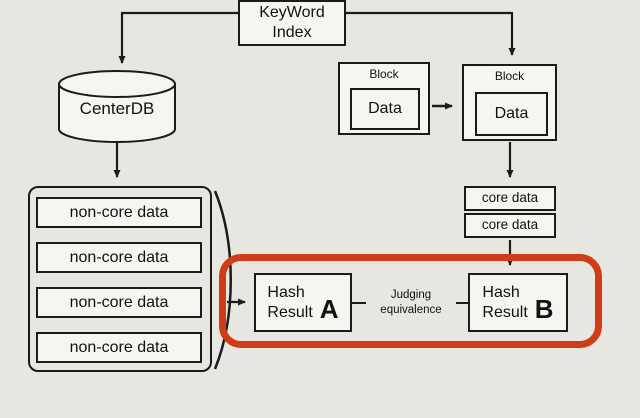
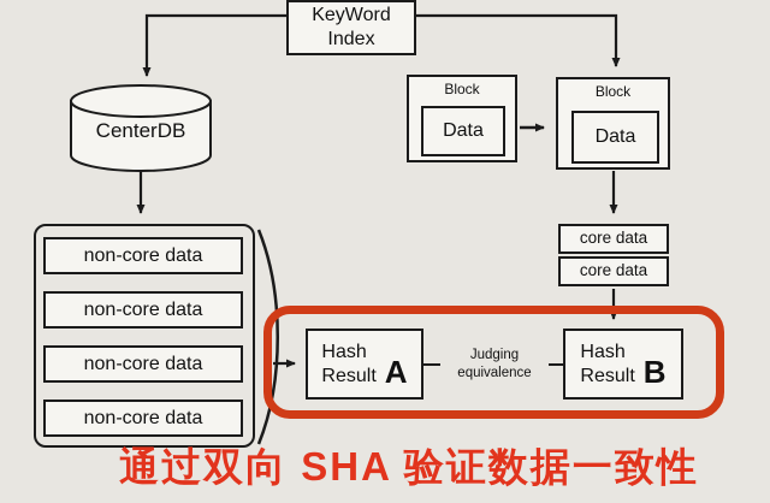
  KeyWord
  Index
  CenterDB
  non-core data
  non-core data
  non-core data
  non-core data
  Block
  Data
  Block
  Data
  core data
  core data
  Hash
  Result
  A
  Hash
  Result
  B
  Judging
  equivalence
+ 通过双向 SHA 验证数据一致性
